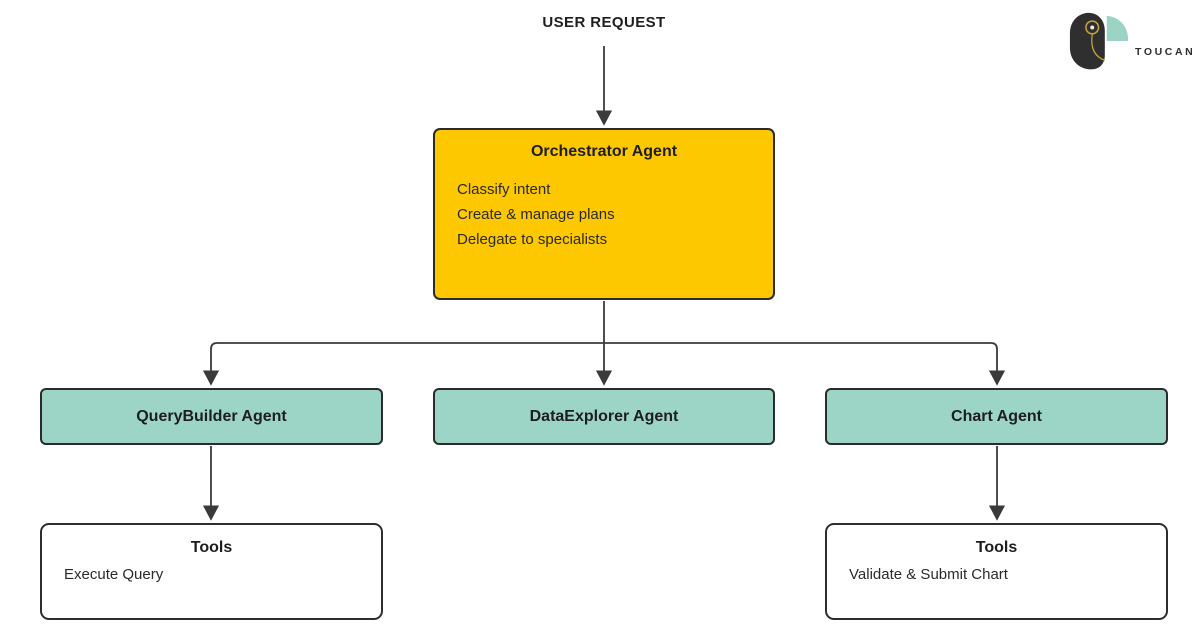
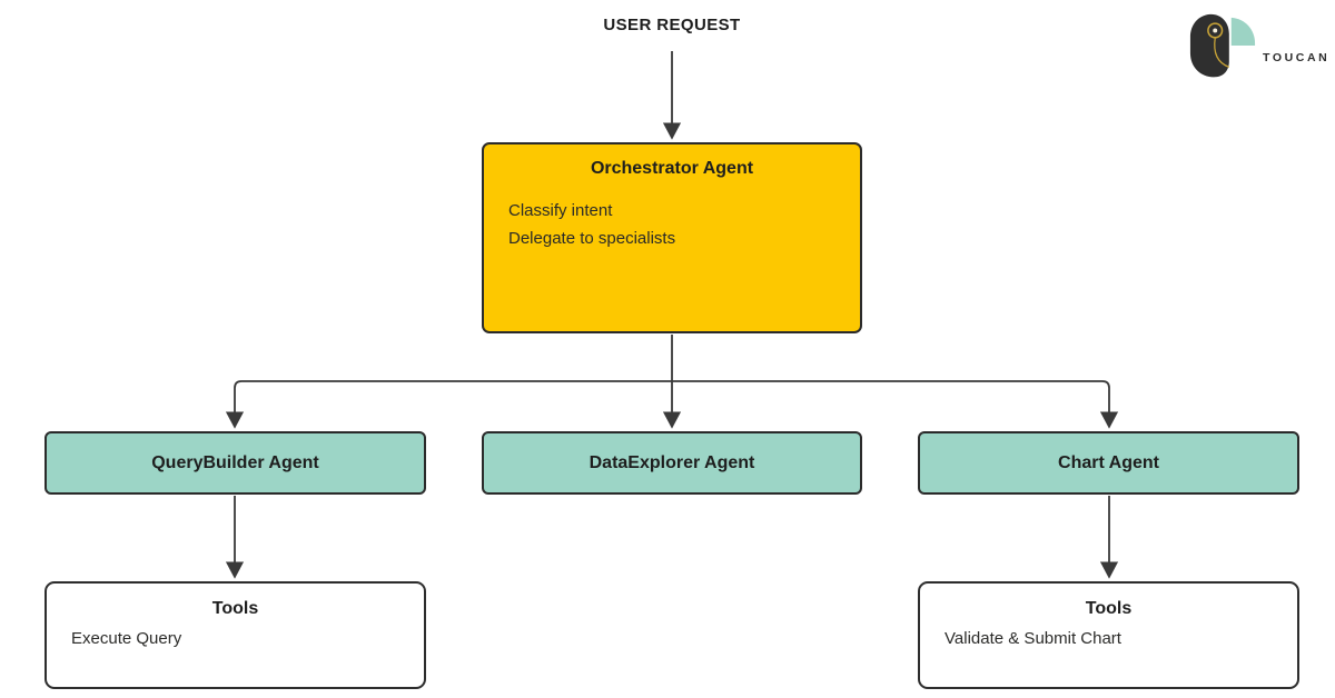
  USER REQUEST
  Orchestrator Agent
  Classify intent
- Create & manage plans
  Delegate to specialists
  QueryBuilder Agent
  DataExplorer Agent
  Chart Agent
  Tools
  Execute Query
  Tools
  Validate & Submit Chart
  TOUCAN
